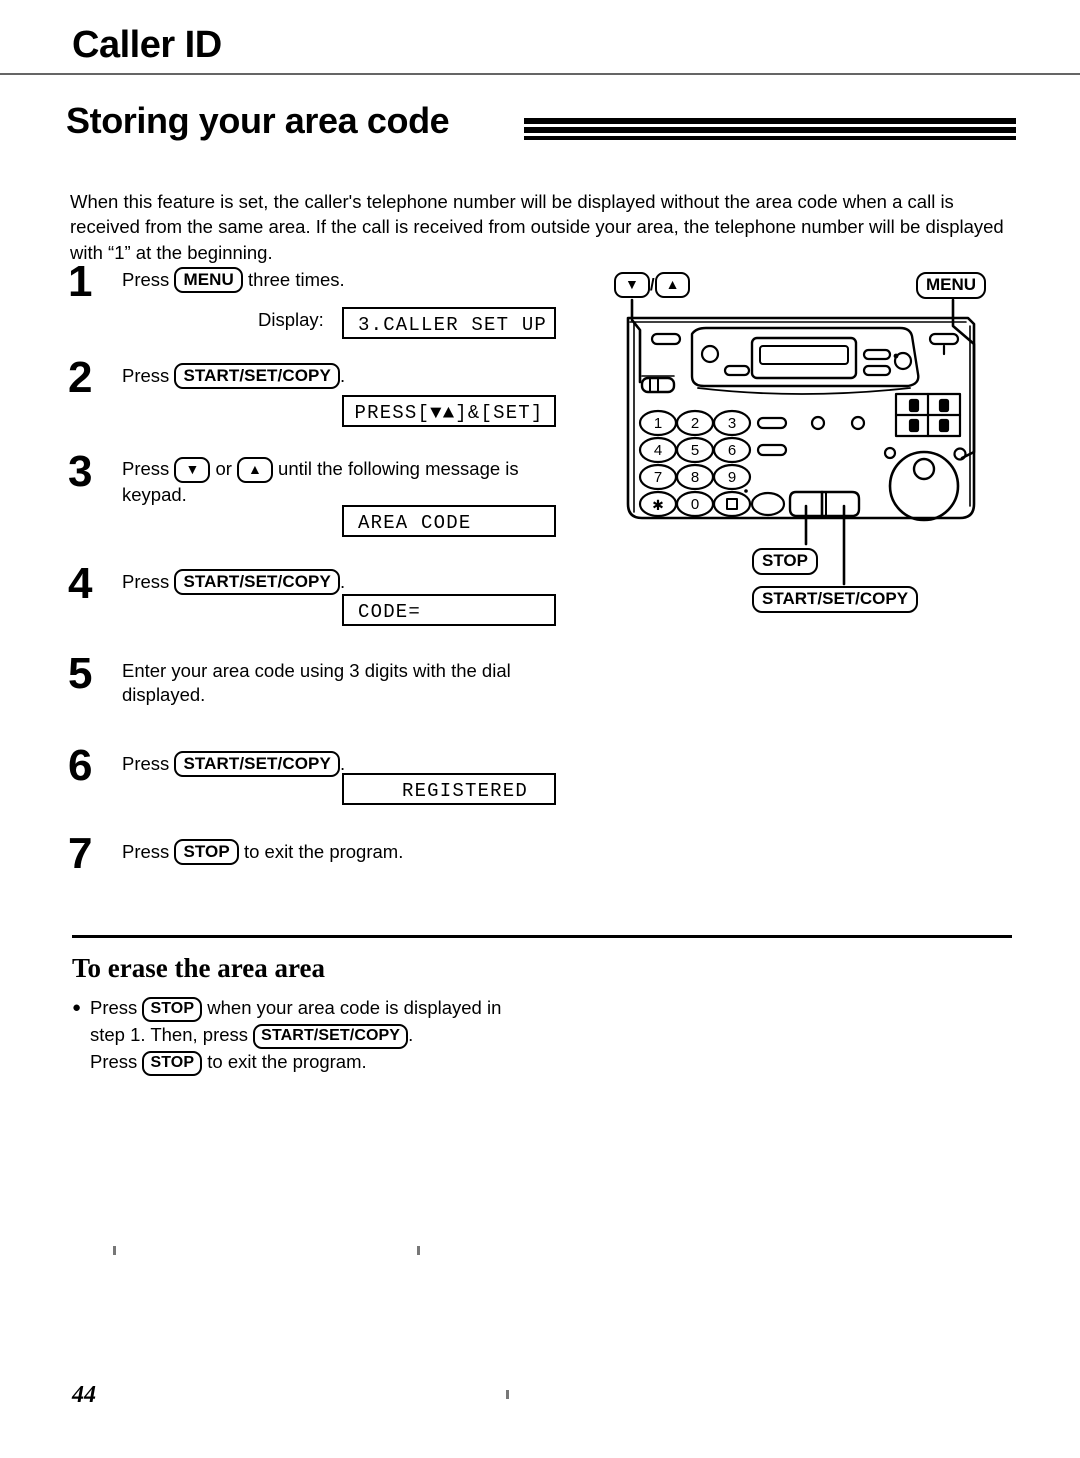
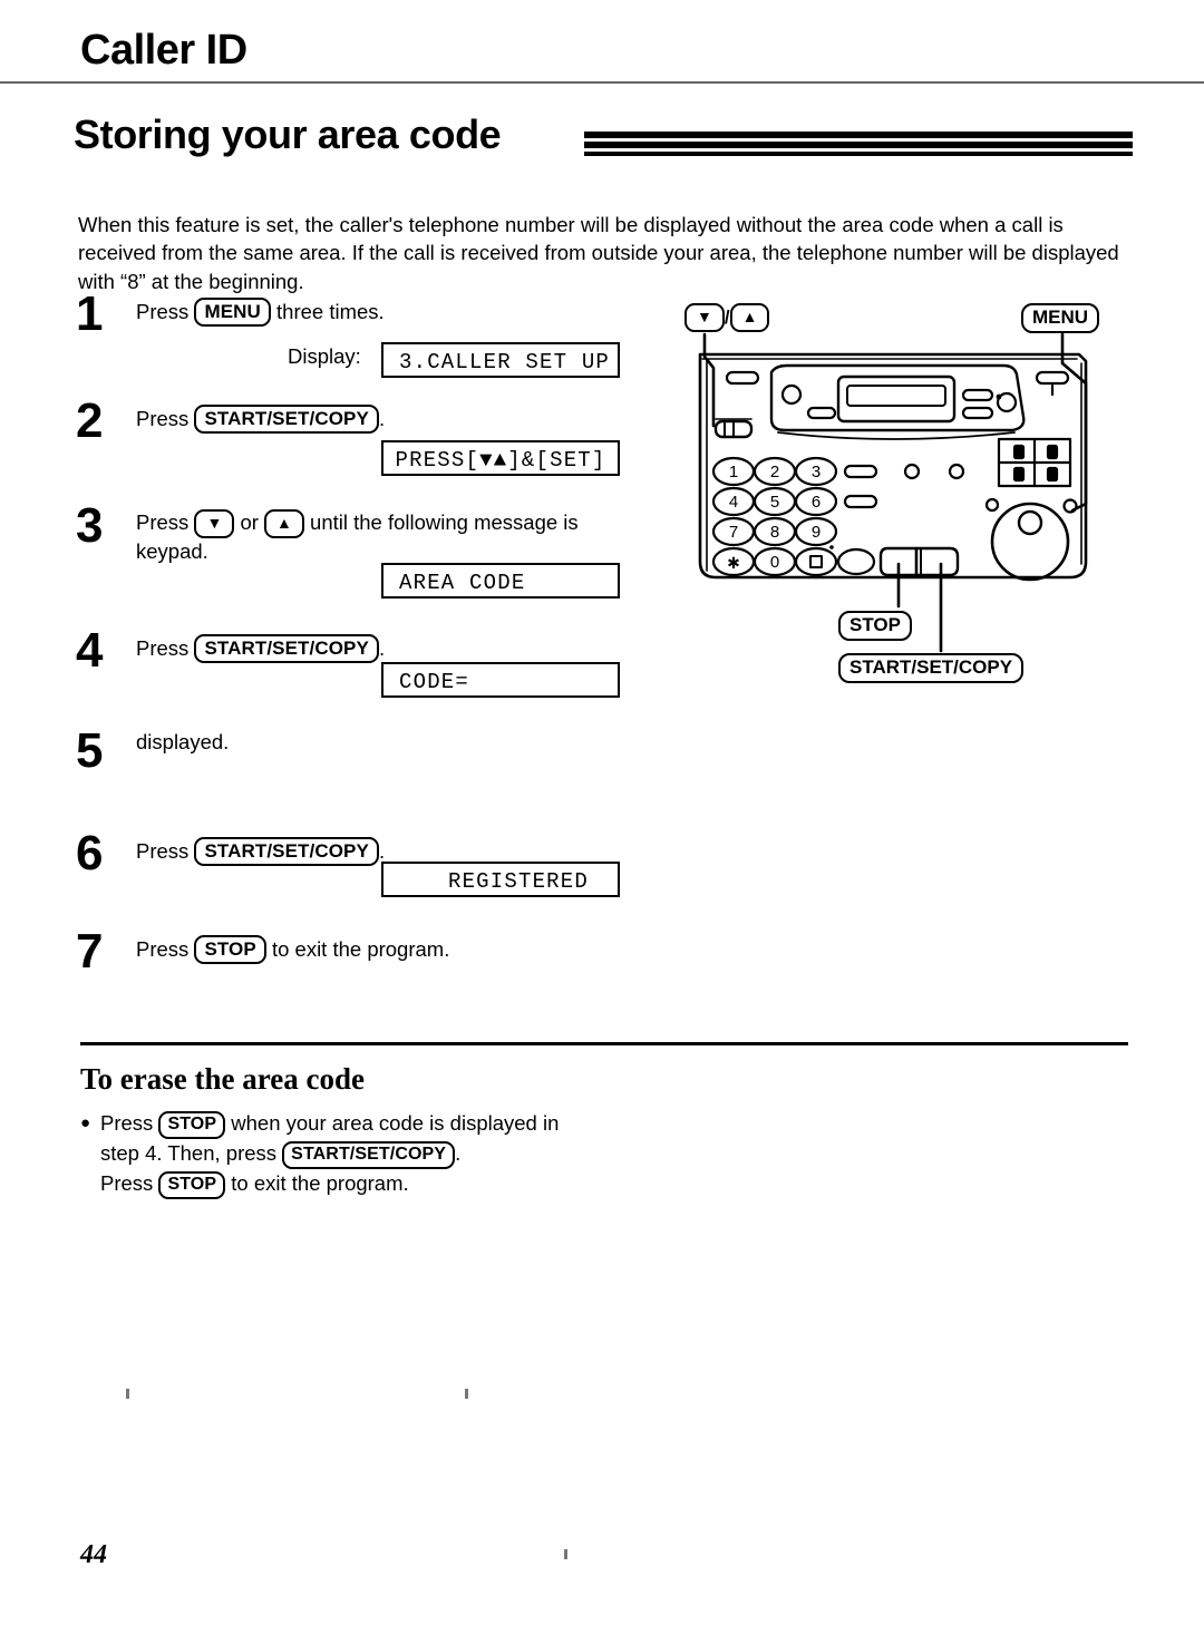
  Caller ID
  Storing your area code
- When this feature is set, the caller's telephone number will be displayed without the area code when a call is received from the same area. If the call is received from outside your area, the telephone number will be displayed with “1” at the beginning.
+ When this feature is set, the caller's telephone number will be displayed without the area code when a call is received from the same area. If the call is received from outside your area, the telephone number will be displayed with “8” at the beginning.
  1
  Press MENU three times.
  2
  Press START/SET/COPY .
  3
  Press ▼ or ▲ until the following message is
  keypad.
  4
  Press START/SET/COPY .
  5
- Enter your area code using 3 digits with the dial
  displayed.
  6
  Press START/SET/COPY .
  7
  Press STOP to exit the program.
  Display:
  3.CALLER SET UP
  PRESS[▼▲]&[SET]
  AREA CODE
  CODE=
  REGISTERED
- To erase the area area
+ To erase the area code
  ●
  Press STOP when your area code is displayed in
- step 1. Then, press START/SET/COPY .
+ step 4. Then, press START/SET/COPY .
  Press STOP to exit the program.
  44
  ▼ / ▲
  MENU
  STOP
  START/SET/COPY
  1
  2
  3
  4
  5
  6
  7
  8
  9
  ✱
  0
